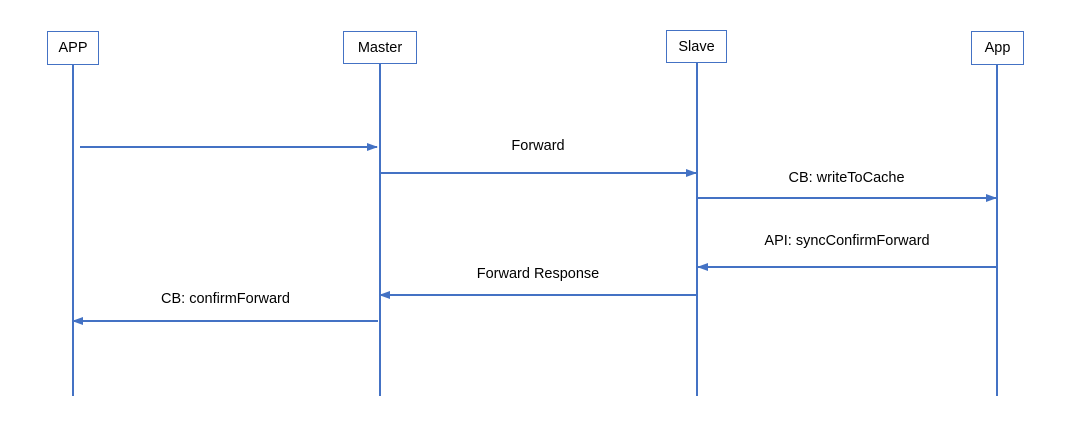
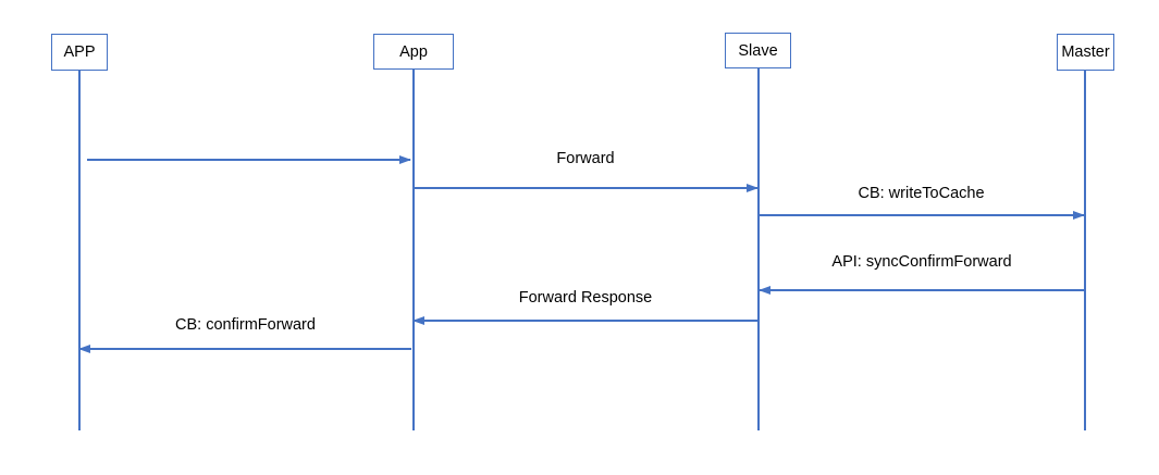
  APP
- Master
+ App
  Slave
- App
+ Master
  Forward
  CB: writeToCache
  API: syncConfirmForward
  Forward Response
  CB: confirmForward
